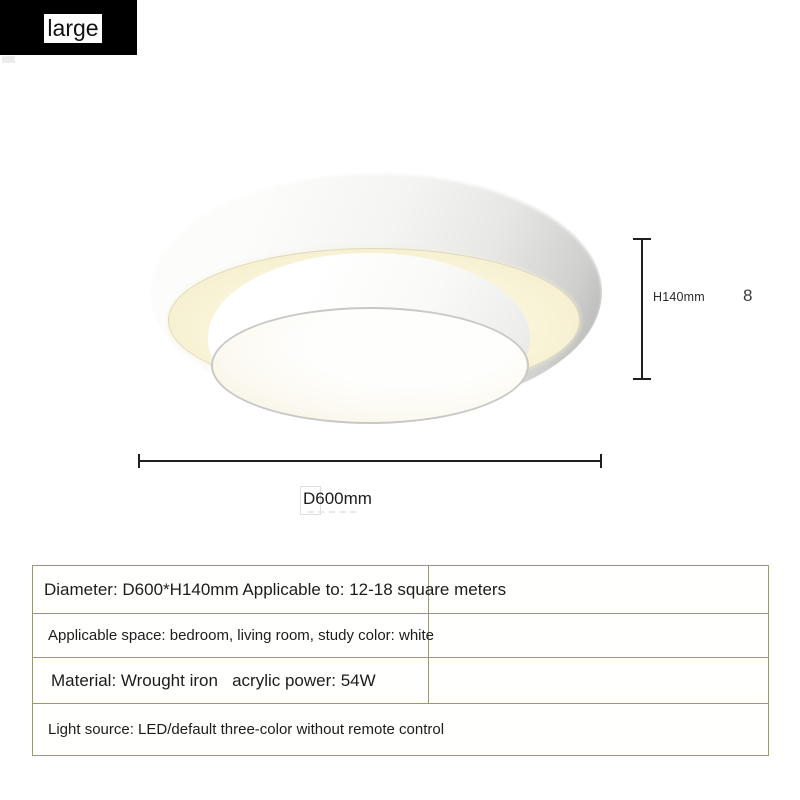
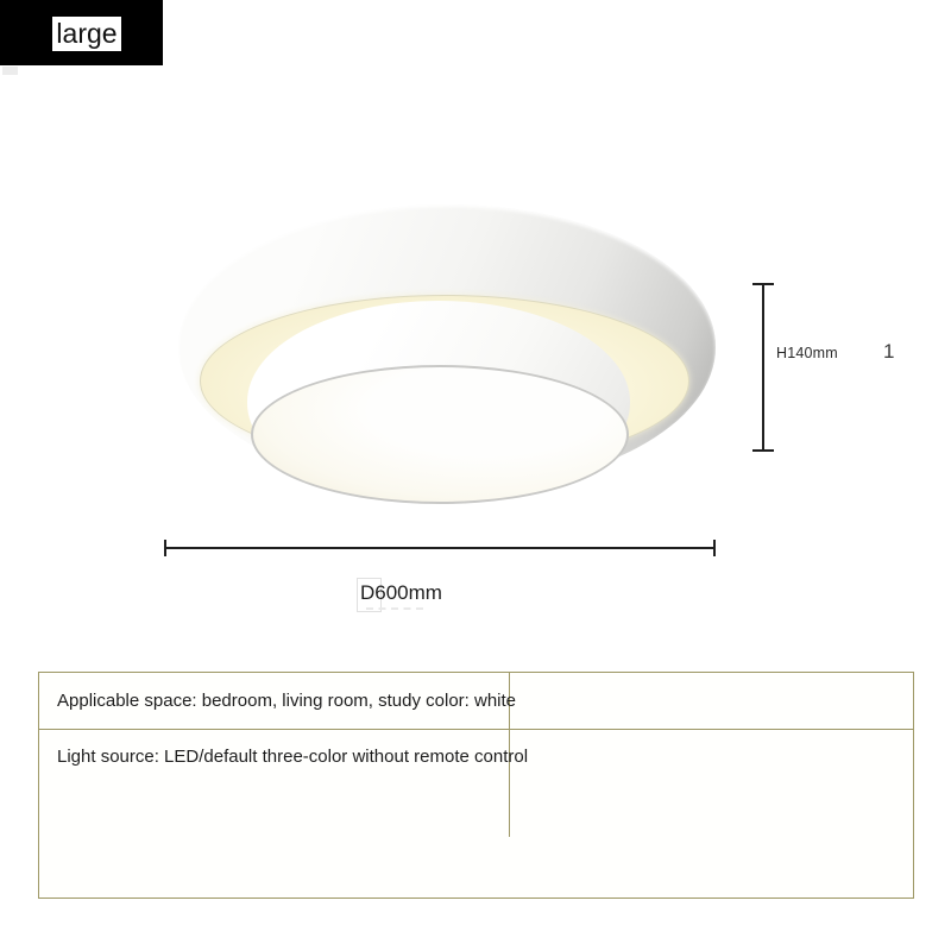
  large
  H140mm
- 8
+ 1
  D600mm
- Diameter: D600*H140mm Applicable to: 12-18 square meters
  Applicable space: bedroom, living room, study color: white
- Material: Wrought iron acrylic power: 54W
  Light source: LED/default three-color without remote control
